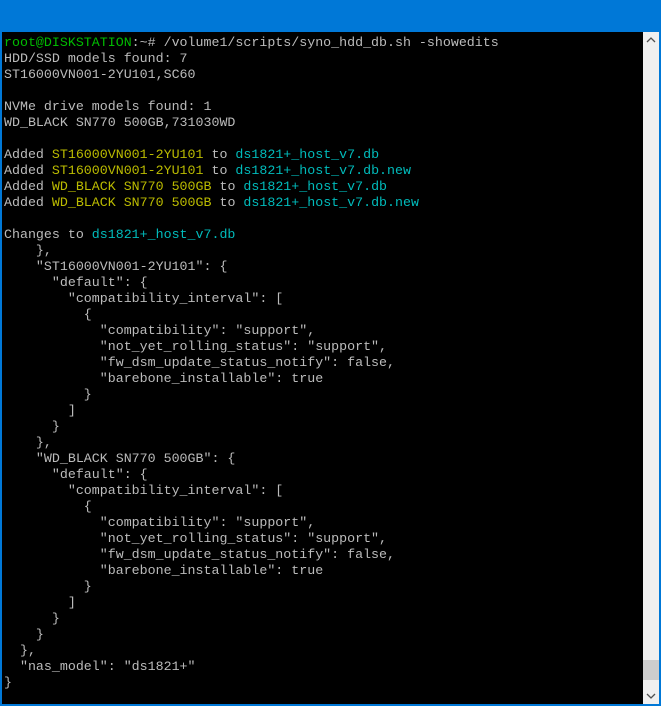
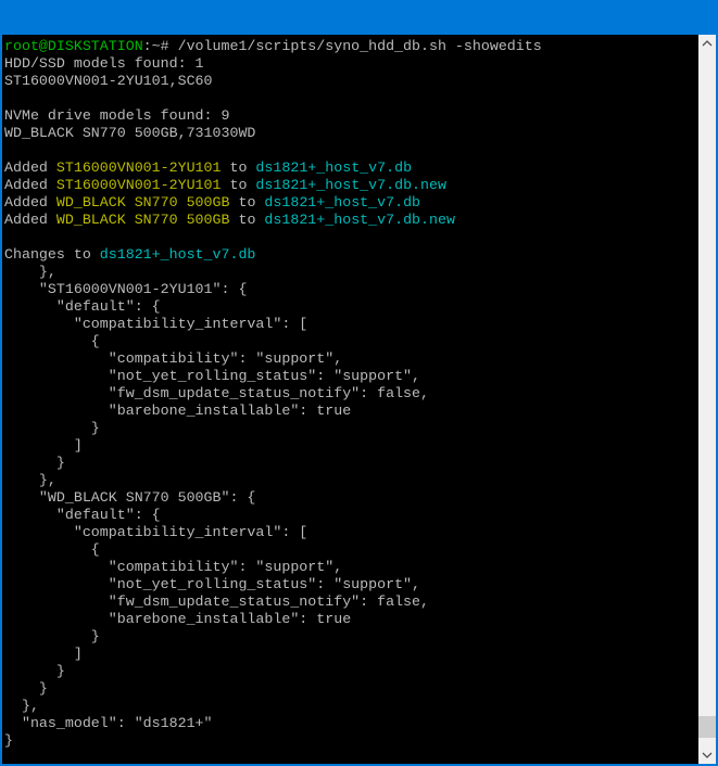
  root@DISKSTATION:~# /volume1/scripts/syno_hdd_db.sh -showedits
- HDD/SSD models found: 7
+ HDD/SSD models found: 1
  ST16000VN001-2YU101,SC60
- NVMe drive models found: 1
+ NVMe drive models found: 9
  WD_BLACK SN770 500GB,731030WD
  Added ST16000VN001-2YU101 to ds1821+_host_v7.db
  Added ST16000VN001-2YU101 to ds1821+_host_v7.db.new
  Added WD_BLACK SN770 500GB to ds1821+_host_v7.db
  Added WD_BLACK SN770 500GB to ds1821+_host_v7.db.new
  Changes to ds1821+_host_v7.db
  },
  "ST16000VN001-2YU101": {
  "default": {
  "compatibility_interval": [
  {
  "compatibility": "support",
  "not_yet_rolling_status": "support",
  "fw_dsm_update_status_notify": false,
  "barebone_installable": true
  }
  ]
  }
  },
  "WD_BLACK SN770 500GB": {
  "default": {
  "compatibility_interval": [
  {
  "compatibility": "support",
  "not_yet_rolling_status": "support",
  "fw_dsm_update_status_notify": false,
  "barebone_installable": true
  }
  ]
  }
  }
  },
  "nas_model": "ds1821+"
  }
